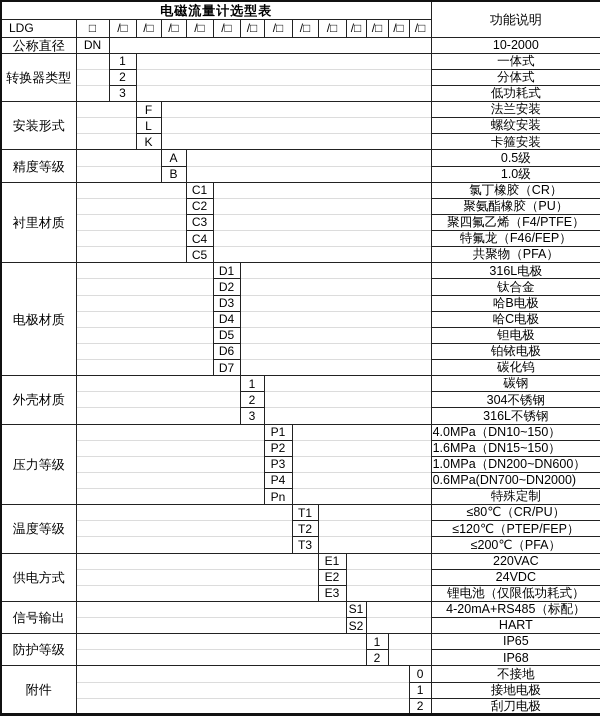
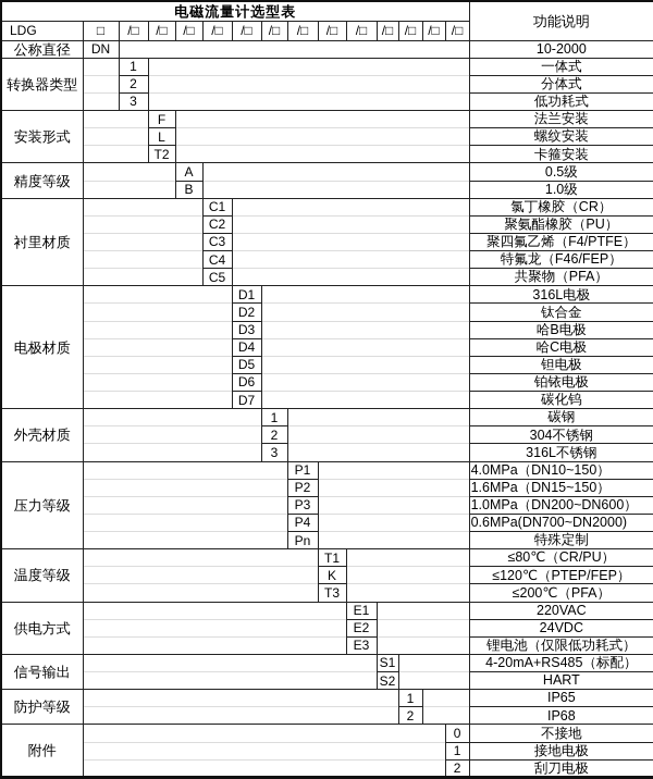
  电磁流量计选型表	功能说明
  LDG	□	/□	/□	/□	/□	/□	/□	/□	/□	/□	/□	/□	/□	/□
  公称直径	DN		10-2000
  转换器类型		1		一体式
  	2		分体式
  	3		低功耗式
  安装形式		F		法兰安装
  	L		螺纹安装
- 	K		卡箍安装
+ 	T2		卡箍安装
  精度等级		A		0.5级
  	B		1.0级
  衬里材质		C1		氯丁橡胶（CR）
  	C2		聚氨酯橡胶（PU）
  	C3		聚四氟乙烯（F4/PTFE）
  	C4		特氟龙（F46/FEP）
  	C5		共聚物（PFA）
  电极材质		D1		316L电极
  	D2		钛合金
  	D3		哈B电极
  	D4		哈C电极
  	D5		钽电极
  	D6		铂铱电极
  	D7		碳化钨
  外壳材质		1		碳钢
  	2		304不锈钢
  	3		316L不锈钢
  压力等级		P1		4.0MPa（DN10~150）
  	P2		1.6MPa（DN15~150）
  	P3		1.0MPa（DN200~DN600）
  	P4		0.6MPa(DN700~DN2000)
  	Pn		特殊定制
  温度等级		T1		≤80℃（CR/PU）
- 	T2		≤120℃（PTEP/FEP）
+ 	K		≤120℃（PTEP/FEP）
  	T3		≤200℃（PFA）
  供电方式		E1		220VAC
  	E2		24VDC
  	E3		锂电池（仅限低功耗式）
  信号输出		S1		4-20mA+RS485（标配）
  	S2		HART
  防护等级		1		IP65
  	2		IP68
  附件		0	不接地
  	1	接地电极
  	2	刮刀电极
